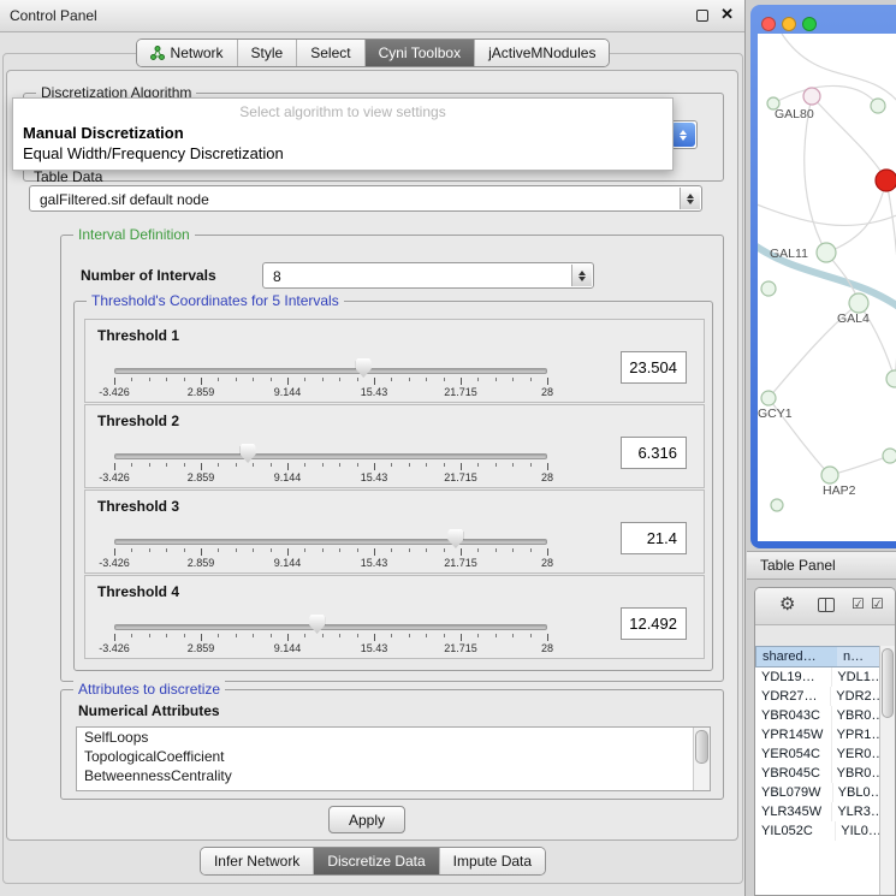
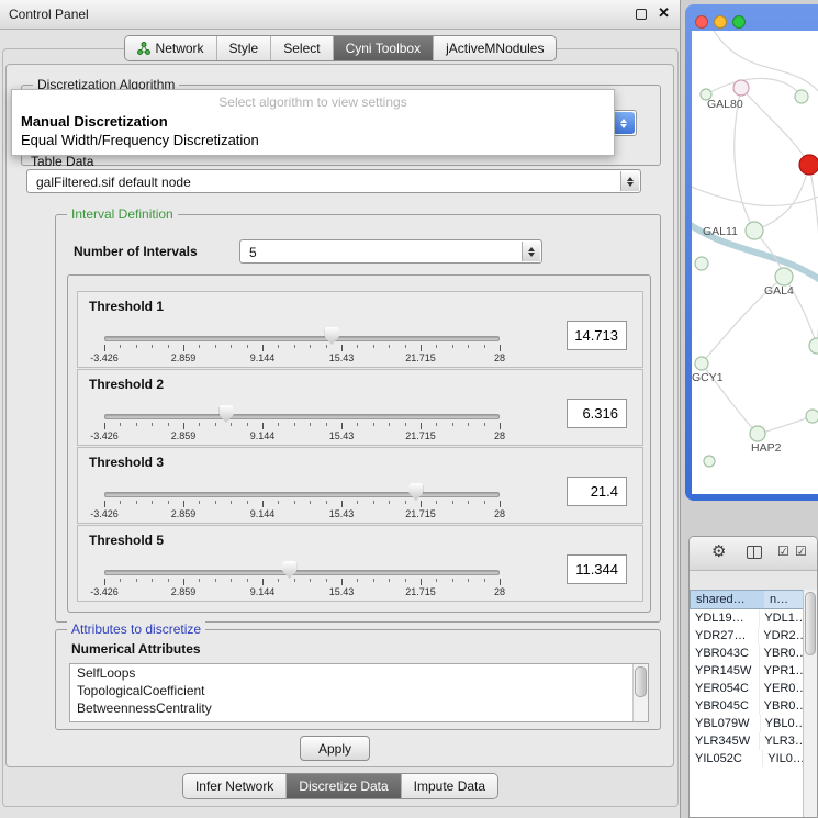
  Control Panel
  ✕
  Network
  Style
  Select
  Cyni Toolbox
  jActiveMNodules
  Discretization Algorithm
  Select algorithm to view settings
  Manual Discretization
  Equal Width/Frequency Discretization
  Table Data
  galFiltered.sif default node
  Interval Definition
  Number of Intervals
- 8
+ 5
- Threshold's Coordinates for 5 Intervals
  Threshold 1
  -3.426
  2.859
  9.144
  15.43
  21.715
  28
- 23.504
+ 14.713
  Threshold 2
  -3.426
  2.859
  9.144
  15.43
  21.715
  28
  6.316
  Threshold 3
  -3.426
  2.859
  9.144
  15.43
  21.715
  28
  21.4
- Threshold 4
+ Threshold 5
  -3.426
  2.859
  9.144
  15.43
  21.715
  28
- 12.492
+ 11.344
  Attributes to discretize
  Numerical Attributes
  SelfLoops
  TopologicalCoefficient
  BetweennessCentrality
  Apply
  Infer Network
  Discretize Data
  Impute Data
  GAL80
  GAL11
  GAL4
  GCY1
  HAP2
- Table Panel
  ⚙
  ☑
  ☑
  shared…
  n…
  YDL19…
  YDL1…
  YDR27…
  YDR2
  YBR043C
  YBR0…
  YPR145W
  YPR1…
  YER054C
  YER0…
  YBR045C
  YBR0…
  YBL079W
  YBL0…
  YLR345W
  YLR3…
  YIL052C
  YIL0…
